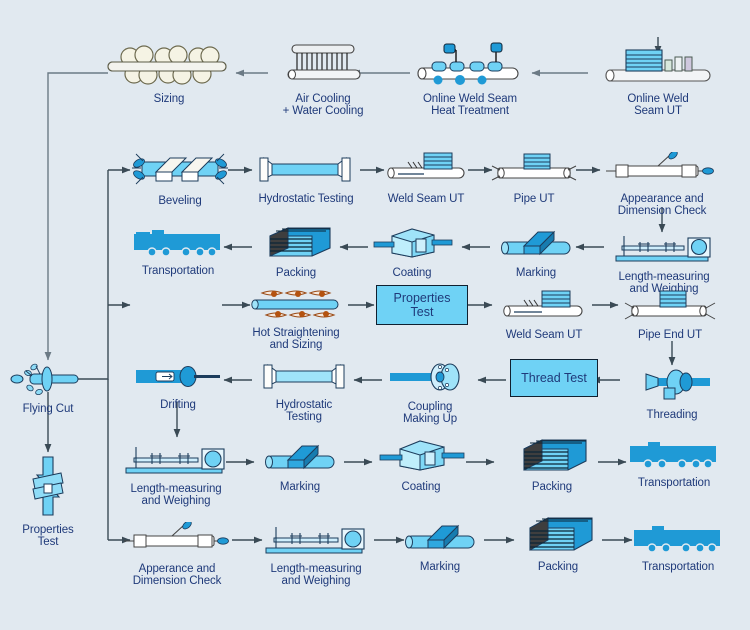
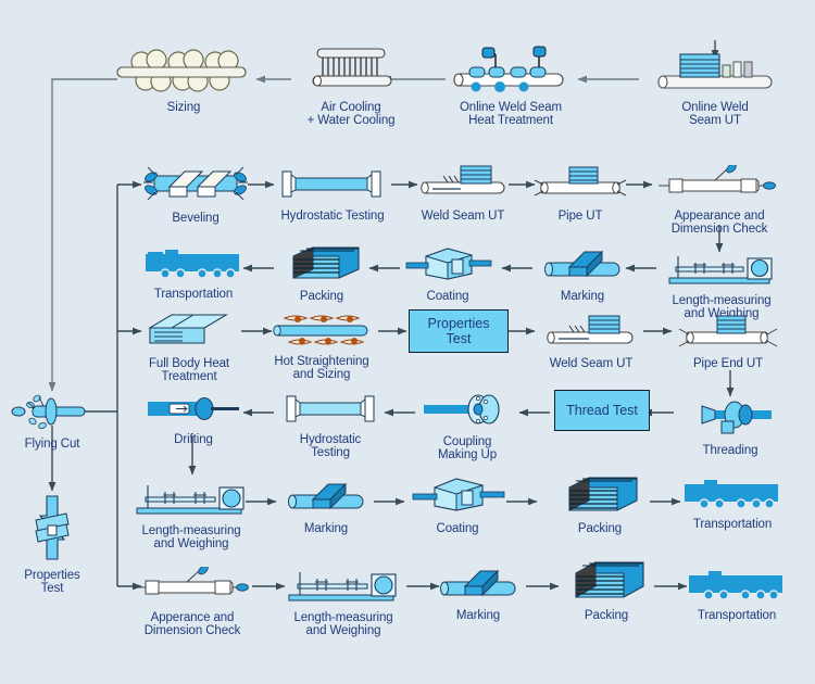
  Online Weld
  Seam UT
  Online Weld Seam
  Heat Treatment
  Air Cooling
  + Water Cooling
  Sizing
  Flying Cut
  Properties
  Test
  Beveling
  Hydrostatic Testing
  Weld Seam UT
  Pipe UT
  Appearance and
  Dimension Check
  Length-measuring
  and Weighing
  Marking
  Coating
  Packing
  Transportation
+ Full Body Heat
+ Treatment
  Hot Straightening
  and Sizing
  Properties
  Test
  Weld Seam UT
  Pipe End UT
  Threading
  Thread Test
  Coupling
  Making Up
  Hydrostatic
  Testing
  Drifting
  Length-measuring
  and Weighing
  Marking
  Coating
  Packing
  Transportation
  Apperance and
  Dimension Check
  Length-measuring
  and Weighing
  Marking
  Packing
  Transportation
